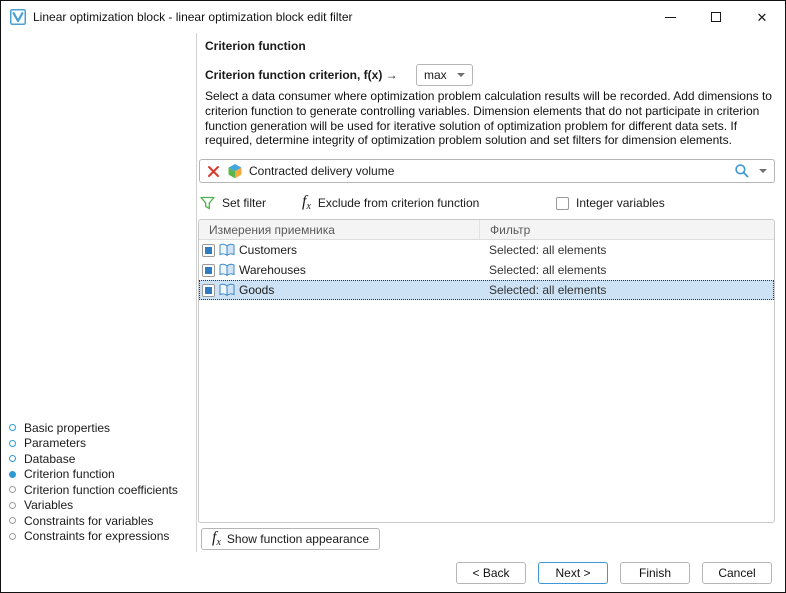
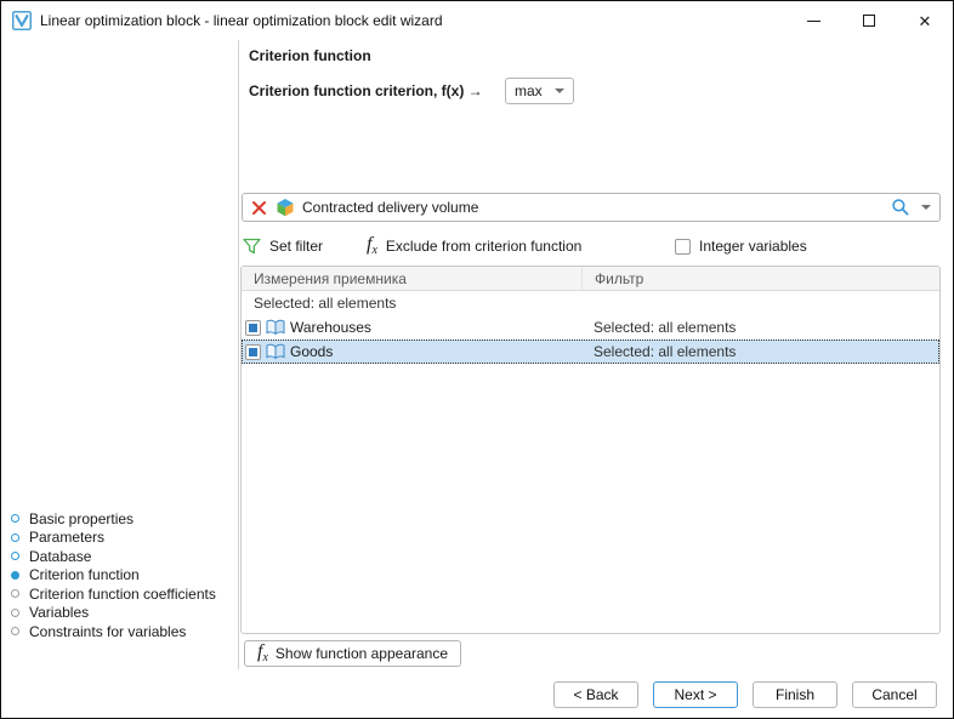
- Linear optimization block - linear optimization block edit filter
+ Linear optimization block - linear optimization block edit wizard
  ✕
  Basic properties
  Parameters
  Database
  Criterion function
  Criterion function coefficients
  Variables
  Constraints for variables
- Constraints for expressions
  Criterion function
  Criterion function criterion, f(x) →
  max
- Select a data consumer where optimization problem calculation results will be recorded. Add dimensions to criterion function to generate controlling variables. Dimension elements that do not participate in criterion function generation will be used for iterative solution of optimization problem for different data sets. If required, determine integrity of optimization problem solution and set filters for dimension elements.
  Contracted delivery volume
  Set filter
  fx
  Exclude from criterion function
  Integer variables
  Измерения приемника
  Фильтр
- Customers
  Selected: all elements
  Warehouses
  Selected: all elements
  Goods
  Selected: all elements
  fx
  Show function appearance
  < Back
  Next >
  Finish
  Cancel
